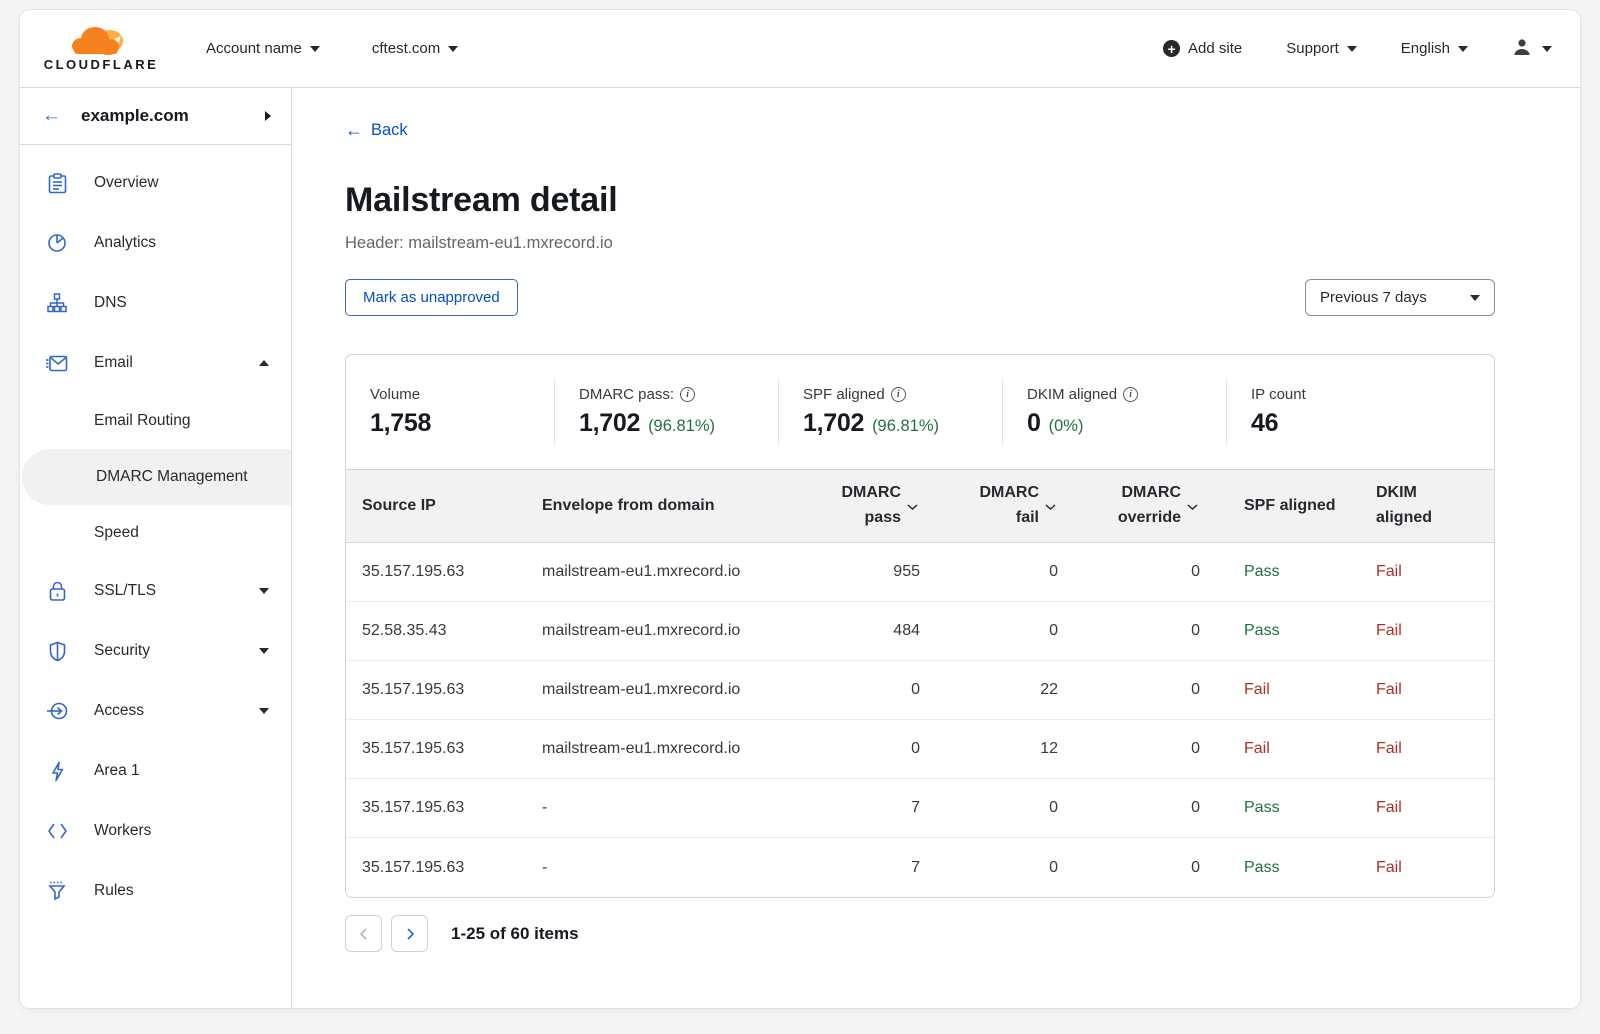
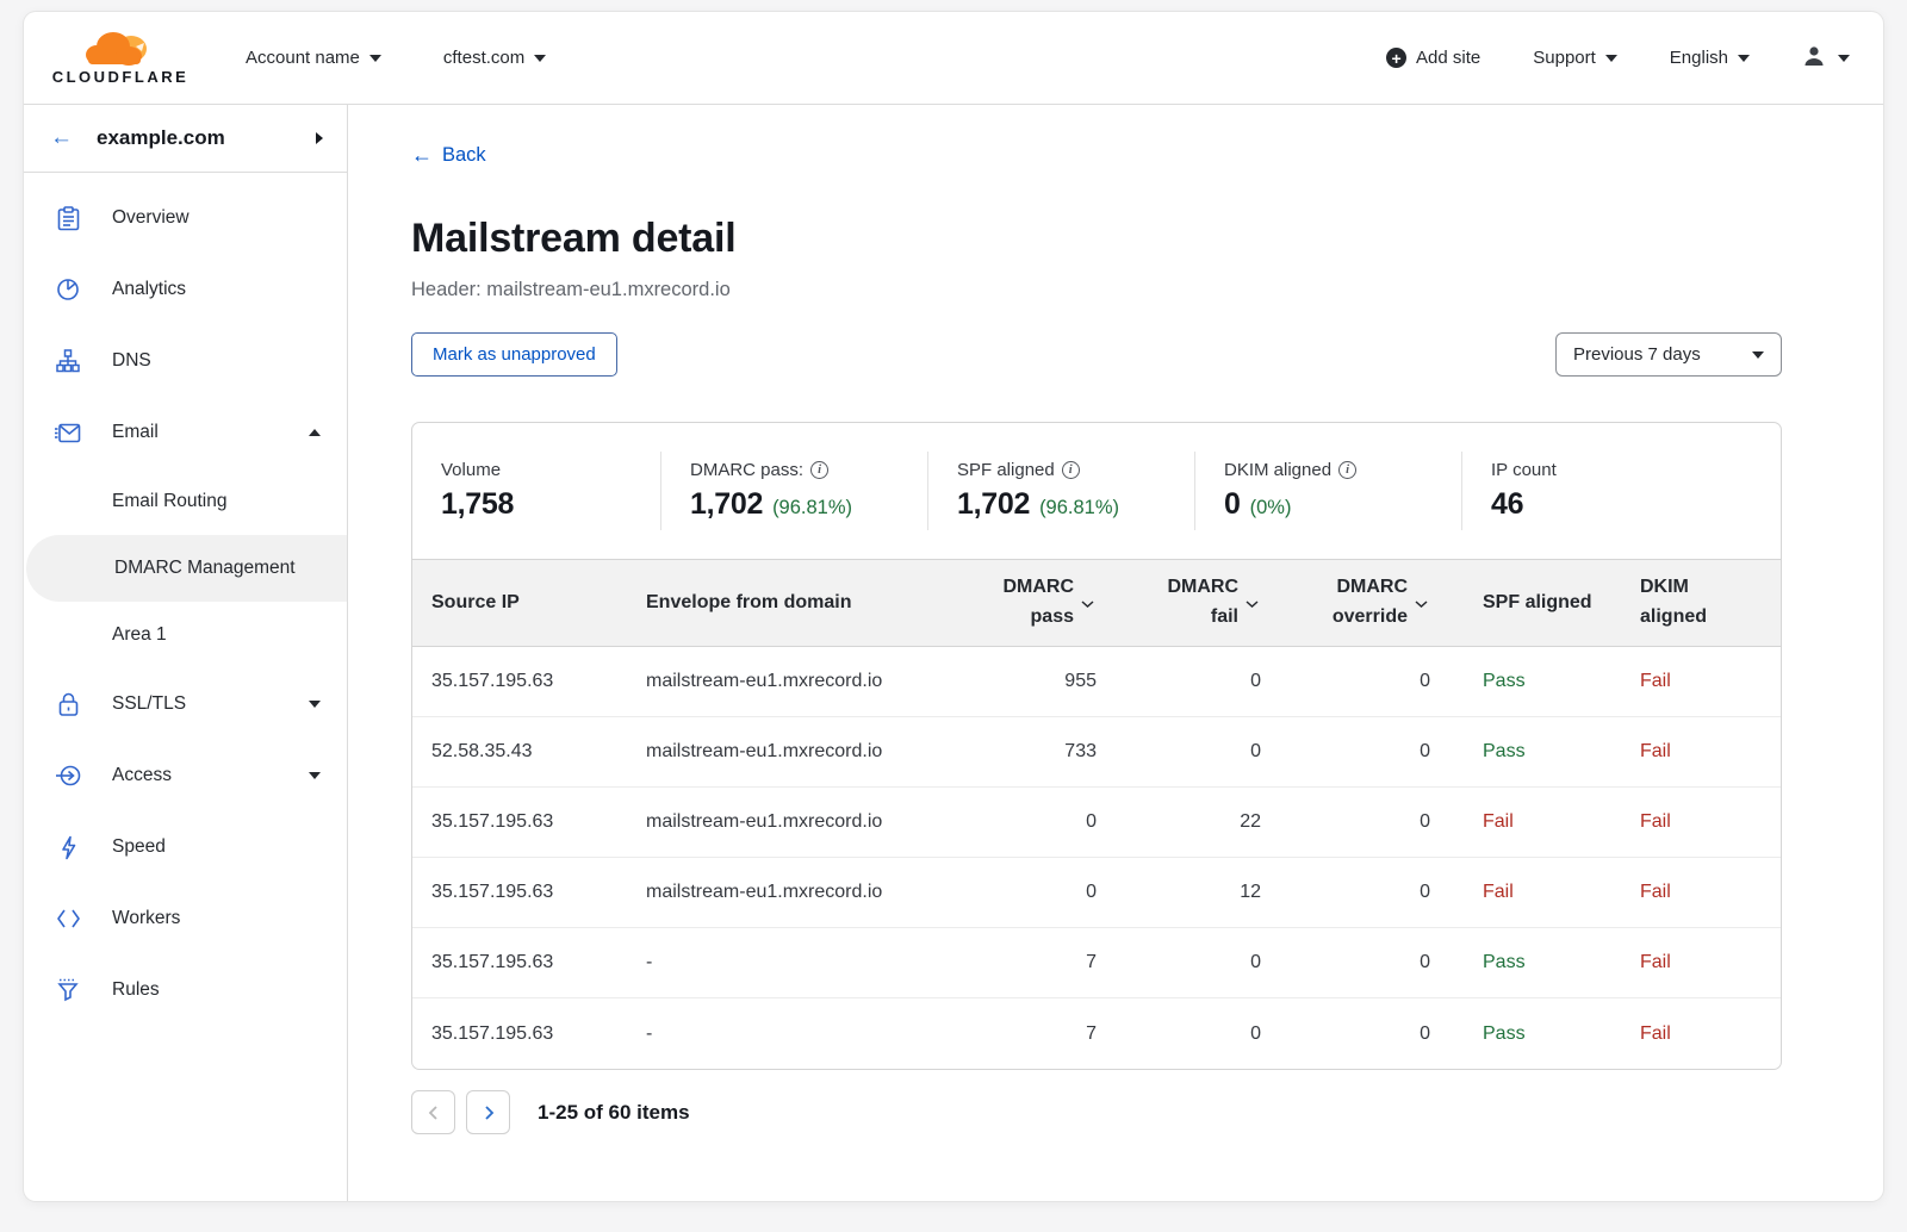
  CLOUDFLARE
  Account name
  cftest.com
  +
  Add site
  Support
  English
  ←
  example.com
  Overview
  Analytics
  DNS
  Email
  Email Routing
  DMARC Management
- Speed
+ Area 1
  SSL/TLS
- Security
  Access
- Area 1
+ Speed
  Workers
  Rules
  ←
  Back
  Mailstream detail
  Header: mailstream-eu1.mxrecord.io
  Mark as unapproved
  Previous 7 days
  Volume
  1,758
  DMARC pass:
  i
  1,702
  (96.81%)
  SPF aligned
  i
  1,702
  (96.81%)
  DKIM aligned
  i
  0
  (0%)
  IP count
  46
  Source IP
  Envelope from domain
  DMARC pass
  DMARC fail
  DMARC override
  SPF aligned
  DKIM aligned
  35.157.195.63
  mailstream-eu1.mxrecord.io
  955
  0
  0
  Pass
  Fail
  52.58.35.43
  mailstream-eu1.mxrecord.io
- 484
+ 733
  0
  0
  Pass
  Fail
  35.157.195.63
  mailstream-eu1.mxrecord.io
  0
  22
  0
  Fail
  Fail
  35.157.195.63
  mailstream-eu1.mxrecord.io
  0
  12
  0
  Fail
  Fail
  35.157.195.63
  -
  7
  0
  0
  Pass
  Fail
  35.157.195.63
  -
  7
  0
  0
  Pass
  Fail
  1-25 of 60 items
